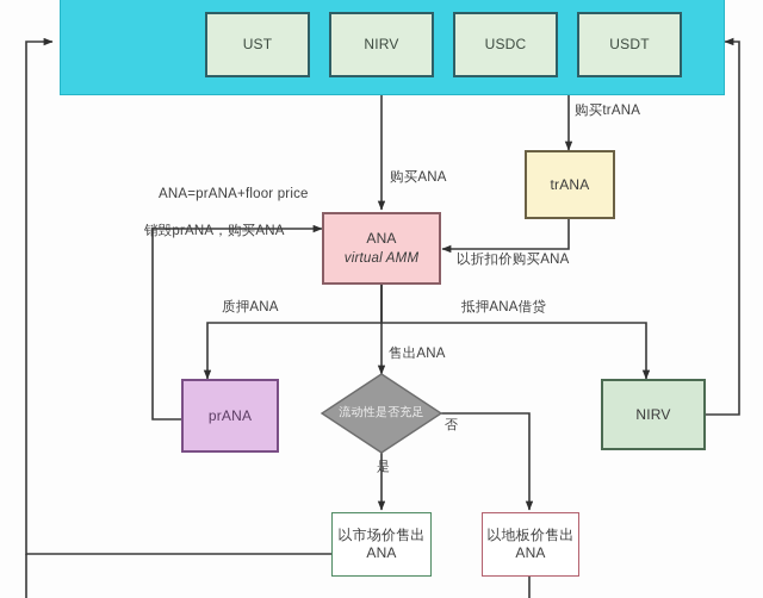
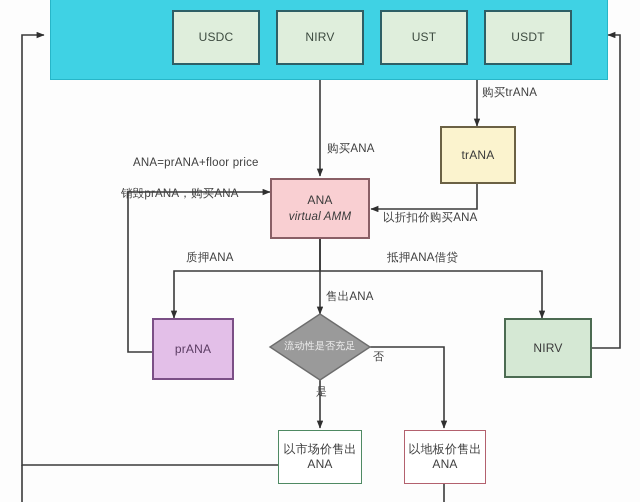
- UST
+ USDC
  NIRV
- USDC
+ UST
  USDT
  trANA
  ANA
  virtual AMM
  prANA
  NIRV
  流动性是否充足
  以市场价售出
  ANA
  以地板价售出
  ANA
  购买ANA
  购买trANA
  以折扣价购买ANA
  ANA=prANA+floor price
  销毁prANA，购买ANA
  质押ANA
  抵押ANA借贷
  售出ANA
  是
  否
